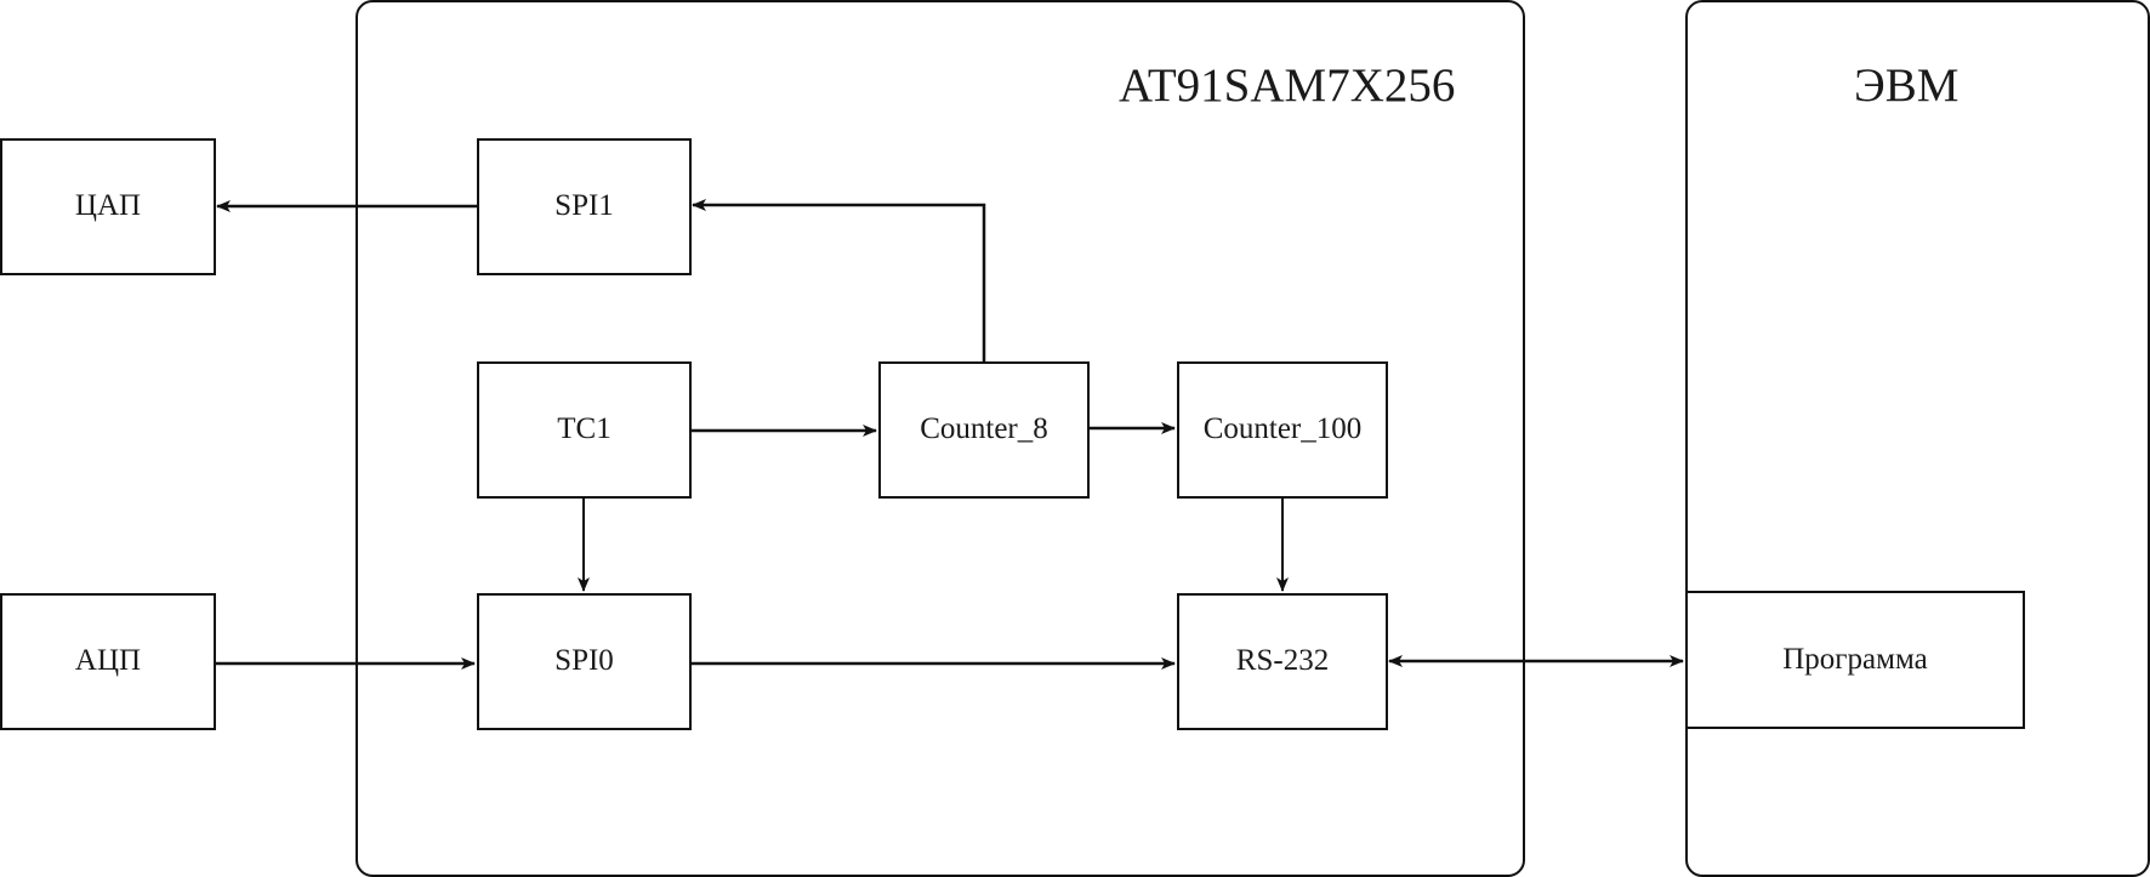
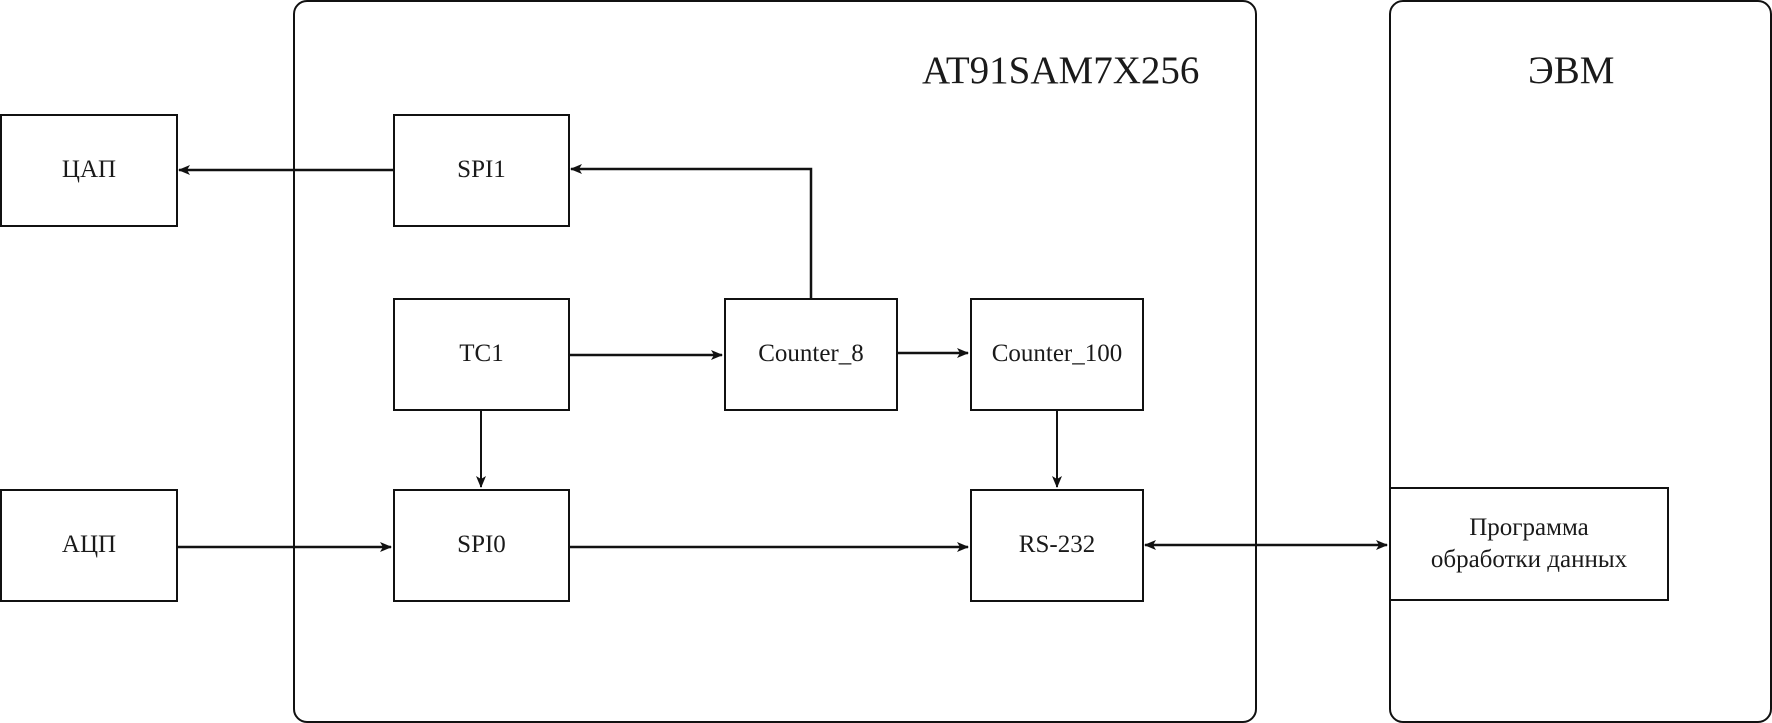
  AT91SAM7X256
  ЭВМ
  ЦАП
  SPI1
  TC1
  Counter_8
  Counter_100
  АЦП
  SPI0
  RS-232
  Программа
+ обработки данных
